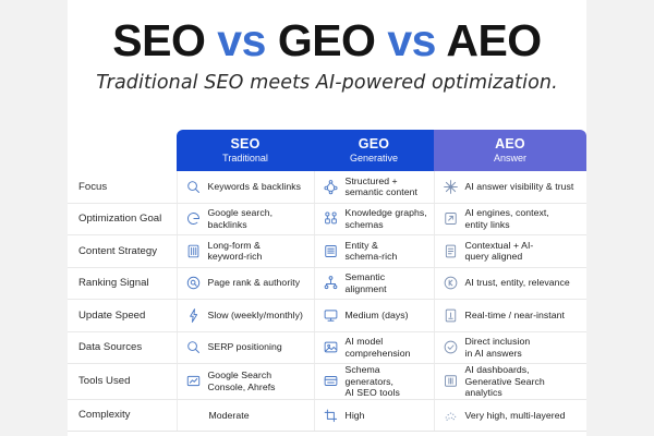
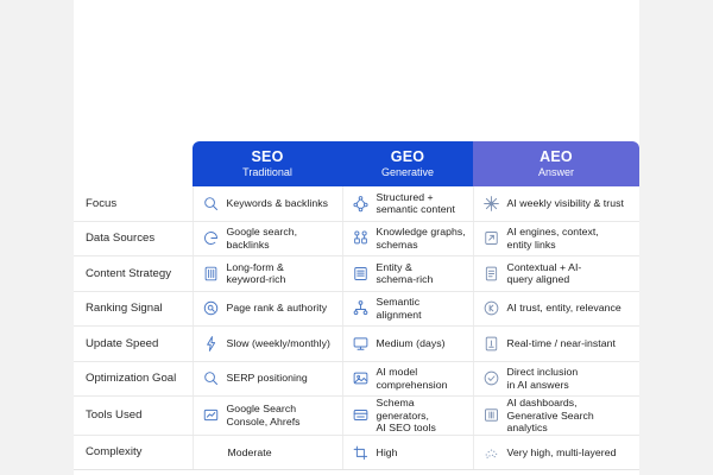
- SEO vs GEO vs AEO
- Traditional SEO meets AI-powered optimization.
  	SEO Traditional	GEO Generative	AEO Answer
- Focus	Keywords & backlinks	Structured +semantic content	AI answer visibility & trust
+ Focus	Keywords & backlinks	Structured +semantic content	AI weekly visibility & trust
- Optimization Goal	Google search,backlinks	Knowledge graphs,schemas	AI engines, context,entity links
+ Data Sources	Google search,backlinks	Knowledge graphs,schemas	AI engines, context,entity links
  Content Strategy	Long-form &keyword-rich	Entity &schema-rich	Contextual + AI-query aligned
  Ranking Signal	Page rank & authority	Semantic alignment	AI trust, entity, relevance
  Update Speed	Slow (weekly/monthly)	Medium (days)	Real-time / near-instant
- Data Sources	SERP positioning	AI modelcomprehension	Direct inclusionin AI answers
+ Optimization Goal	SERP positioning	AI modelcomprehension	Direct inclusionin AI answers
  Tools Used	Google SearchConsole, Ahrefs	Schema generators,AI SEO tools	AI dashboards,Generative Search analytics
  Complexity	Moderate	High	Very high, multi-layered
